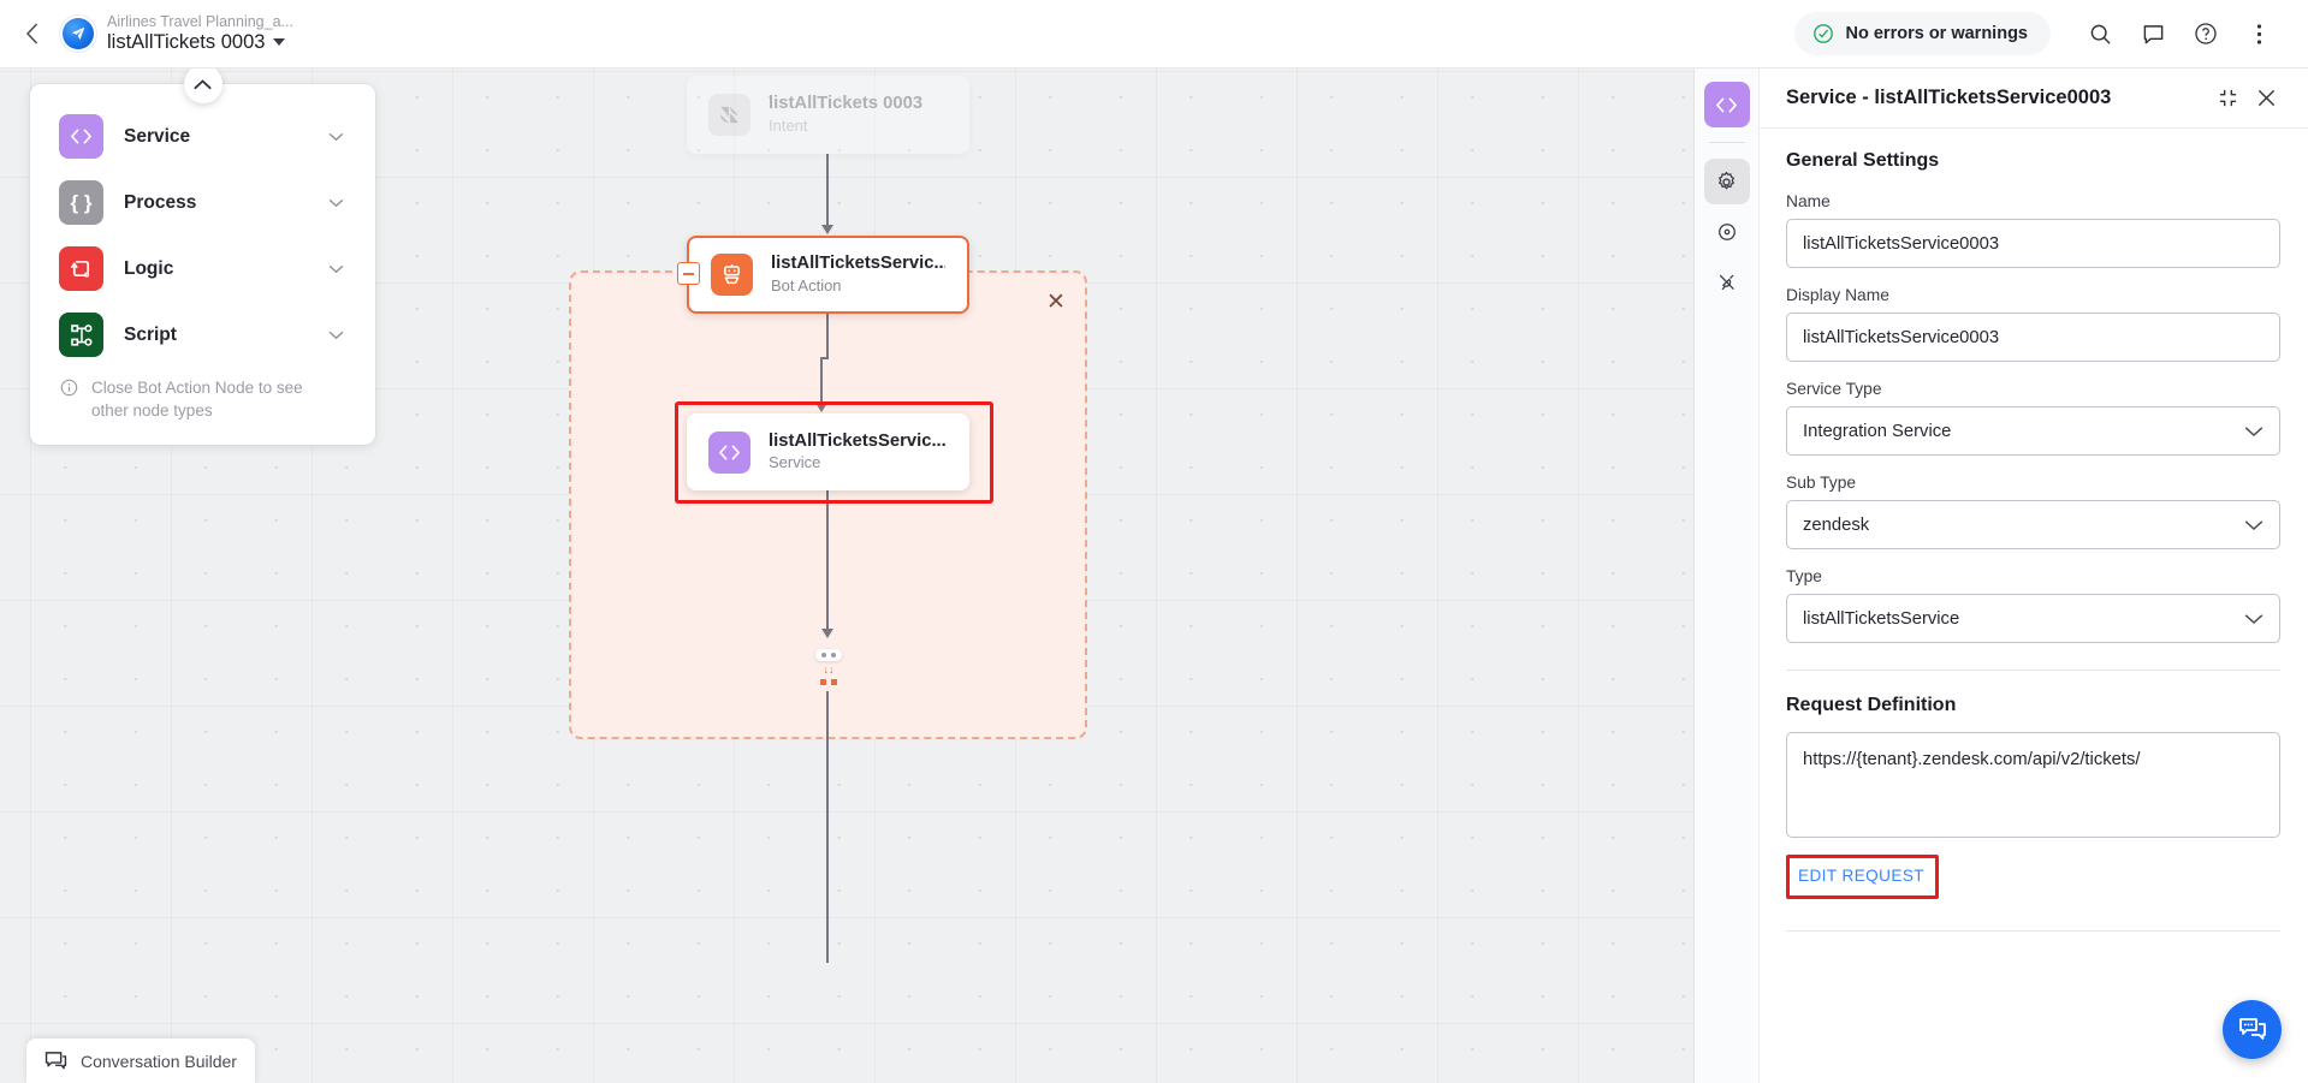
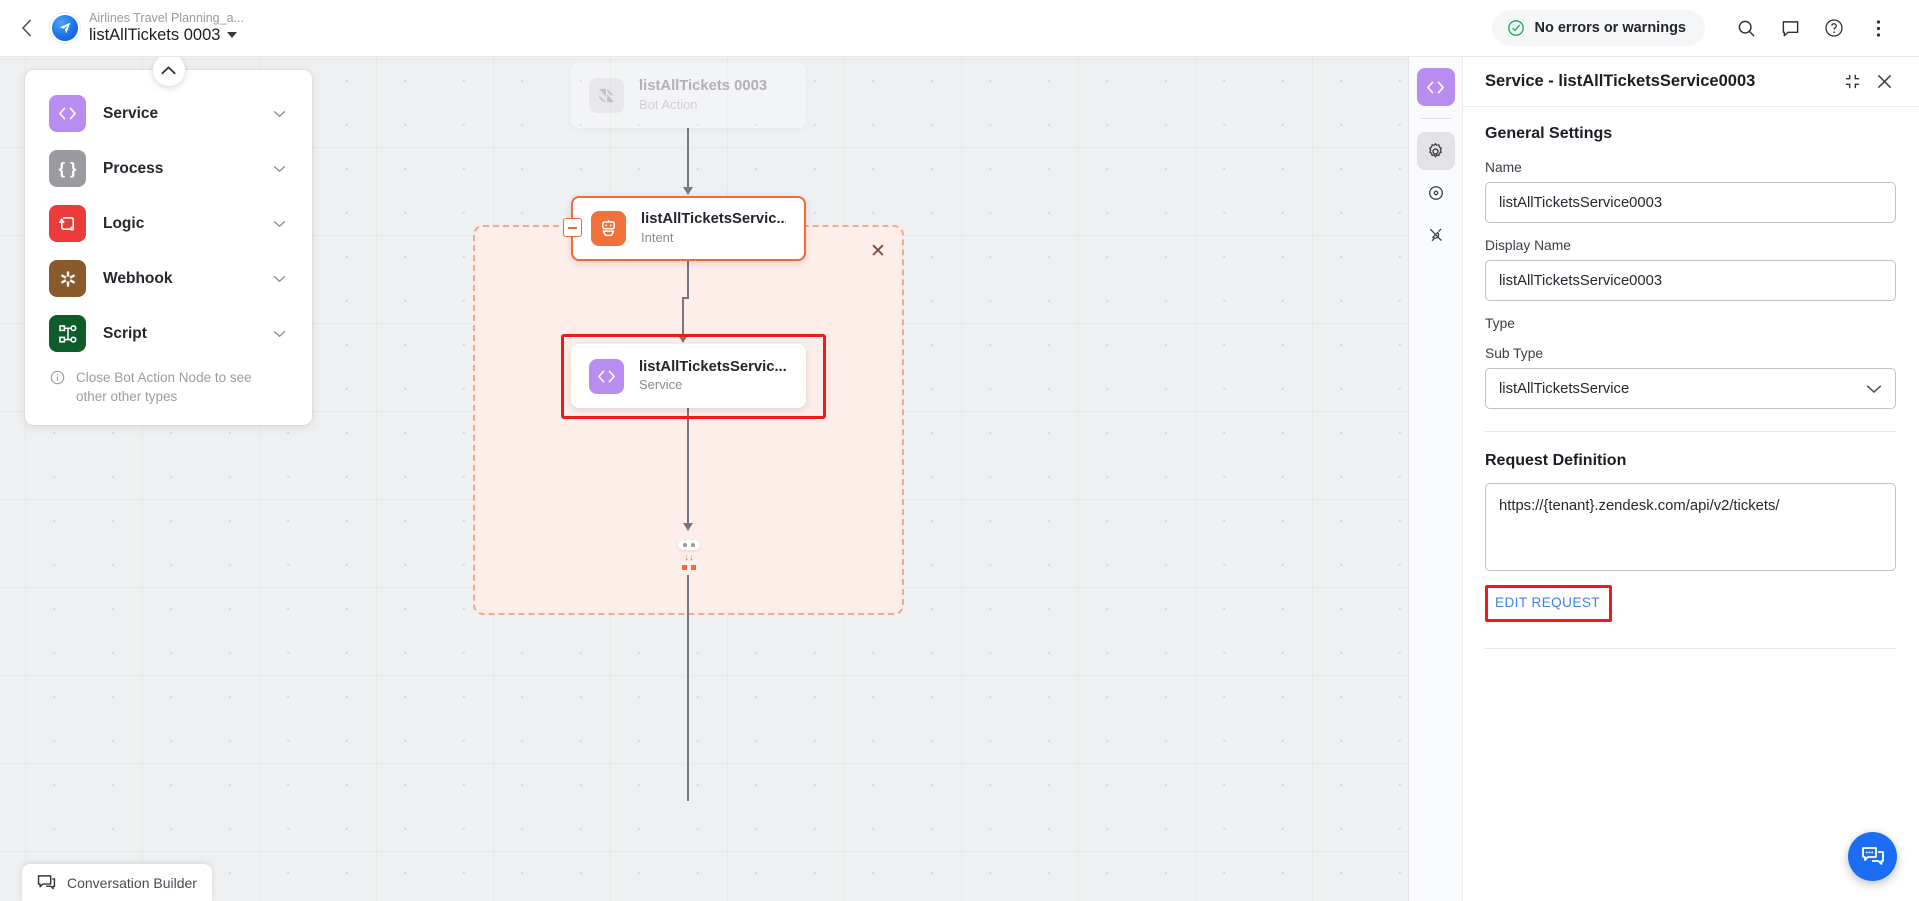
  Airlines Travel Planning_a...
  listAllTickets 0003
  No errors or warnings
  Service
  { }
  Process
  Logic
+ Webhook
  Script
- Close Bot Action Node to see other node types
+ Close Bot Action Node to see other other types
  ✕
  ↓↓
  listAllTickets 0003
- Intent
+ Bot Action
  listAllTicketsServic..
- Bot Action
+ Intent
  listAllTicketsServic...
  Service
  Conversation Builder
  Service - listAllTicketsService0003
  General Settings
  Name
  listAllTicketsService0003
  Display Name
  listAllTicketsService0003
- Service Type
- Integration Service
- Sub Type
+ Type
- zendesk
- Type
+ Sub Type
  listAllTicketsService
  Request Definition
  https://{tenant}.zendesk.com/api/v2/tickets/ EDIT REQUEST
